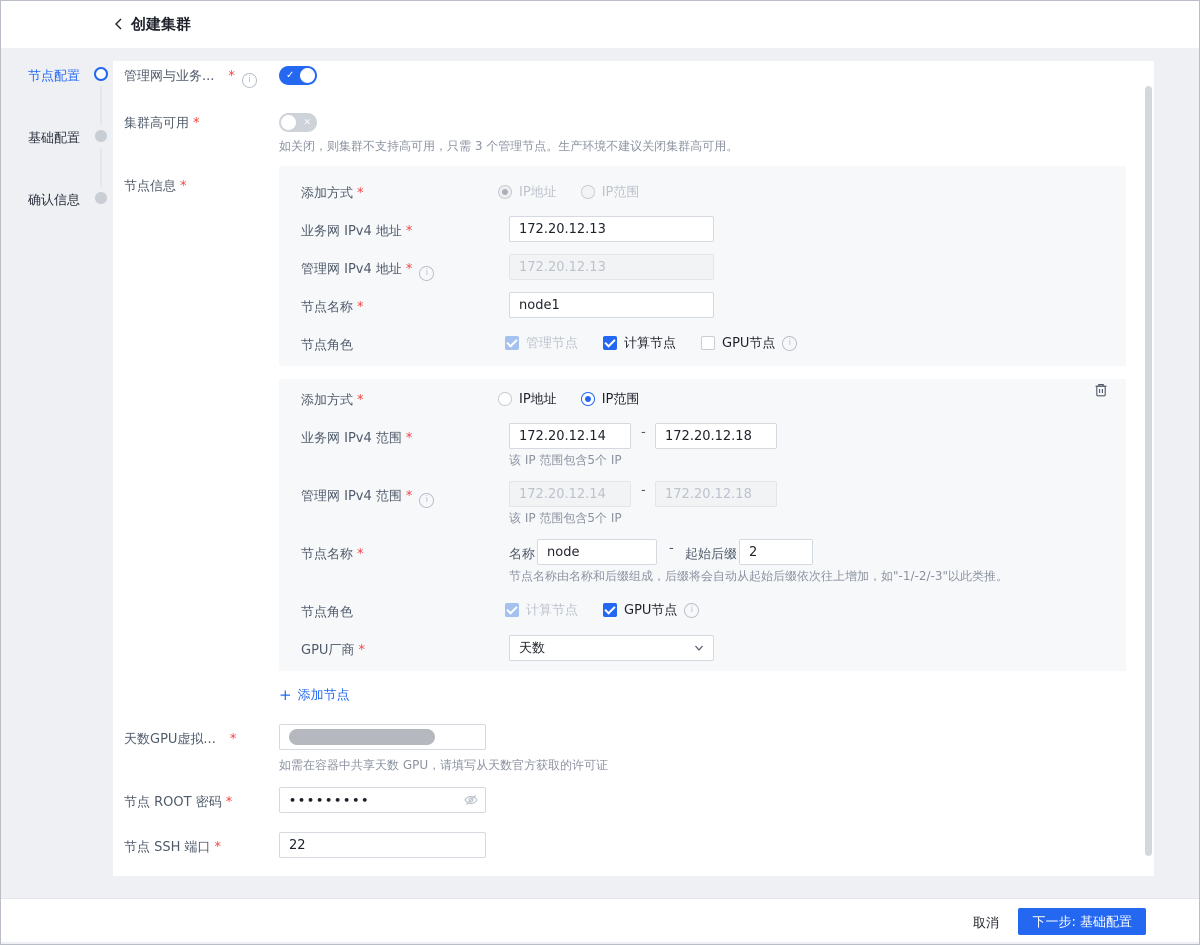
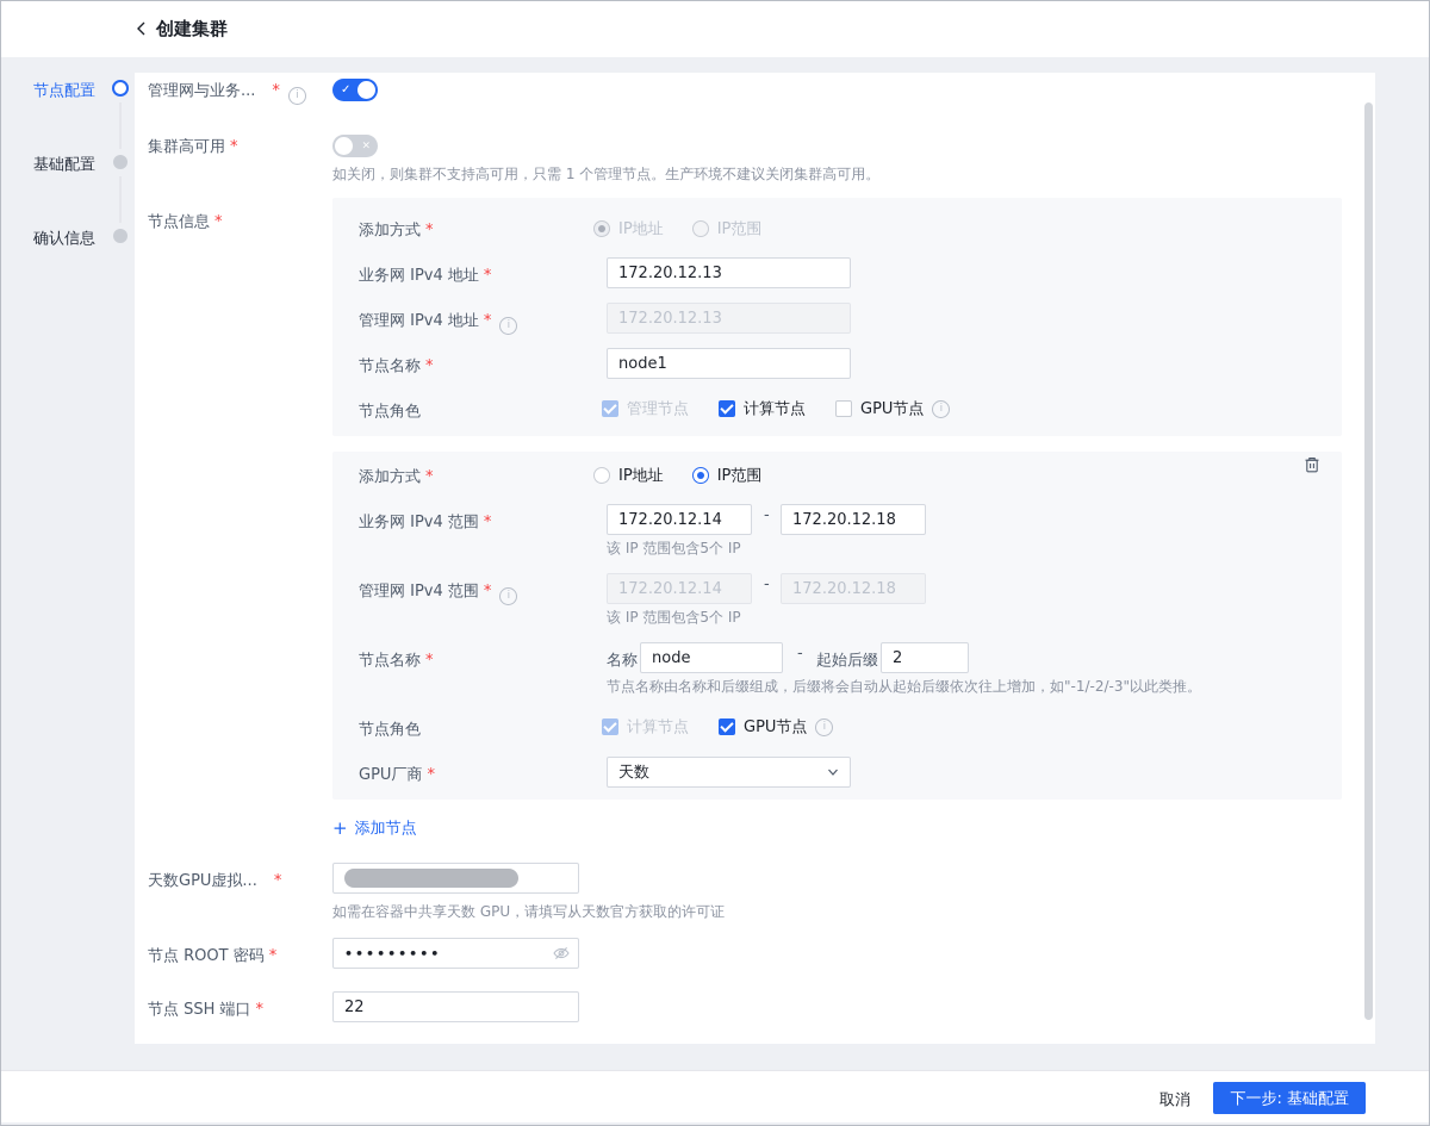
  创建集群
  节点配置
  基础配置
  确认信息
  管理网与业务... * i
  ✓
  集群高可用 *
  ×
- 如关闭，则集群不支持高可用，只需 3 个管理节点。生产环境不建议关闭集群高可用。
+ 如关闭，则集群不支持高可用，只需 1 个管理节点。生产环境不建议关闭集群高可用。
  节点信息 *
  添加方式 *
  IP地址
  IP范围
  业务网 IPv4 地址 *
  172.20.12.13
  管理网 IPv4 地址 * i
  172.20.12.13
  节点名称 *
  node1
  节点角色
  管理节点
  计算节点
  GPU节点
  i
  添加方式 *
  IP地址
  IP范围
  业务网 IPv4 范围 *
  172.20.12.14
  -
  172.20.12.18
  该 IP 范围包含5个 IP
  管理网 IPv4 范围 * i
  172.20.12.14
  -
  172.20.12.18
  该 IP 范围包含5个 IP
  节点名称 *
  名称
  node
  -
  起始后缀
  2
  节点名称由名称和后缀组成，后缀将会自动从起始后缀依次往上增加，如"-1/-2/-3"以此类推。
  节点角色
  计算节点
  GPU节点
  i
  GPU厂商 *
  天数
  +
  添加节点
  天数GPU虚拟... *
  如需在容器中共享天数 GPU，请填写从天数官方获取的许可证
  节点 ROOT 密码 *
  •••••••••
  节点 SSH 端口 *
  22
  取消
  下一步: 基础配置
